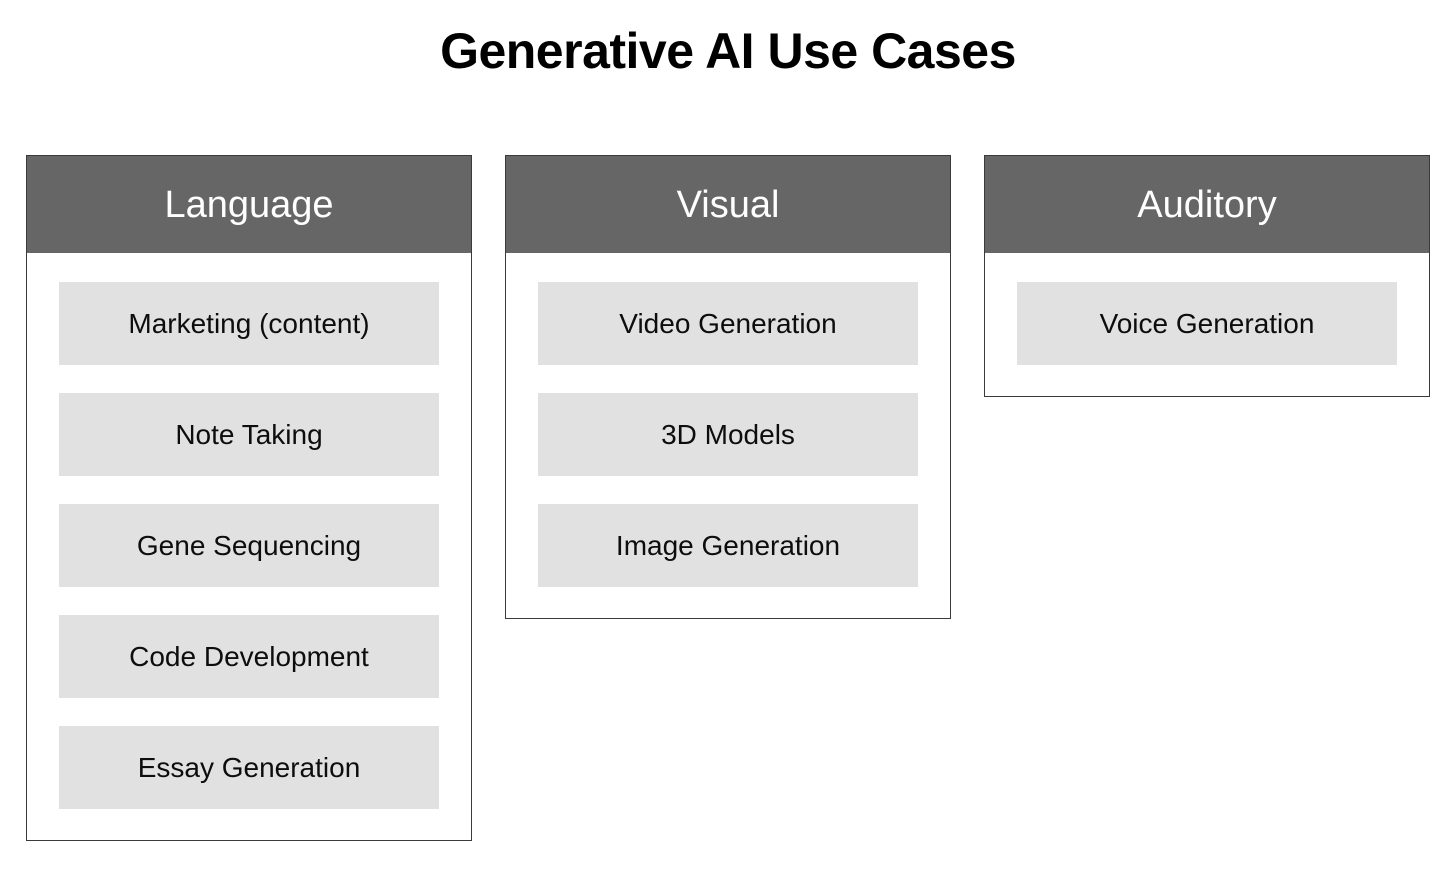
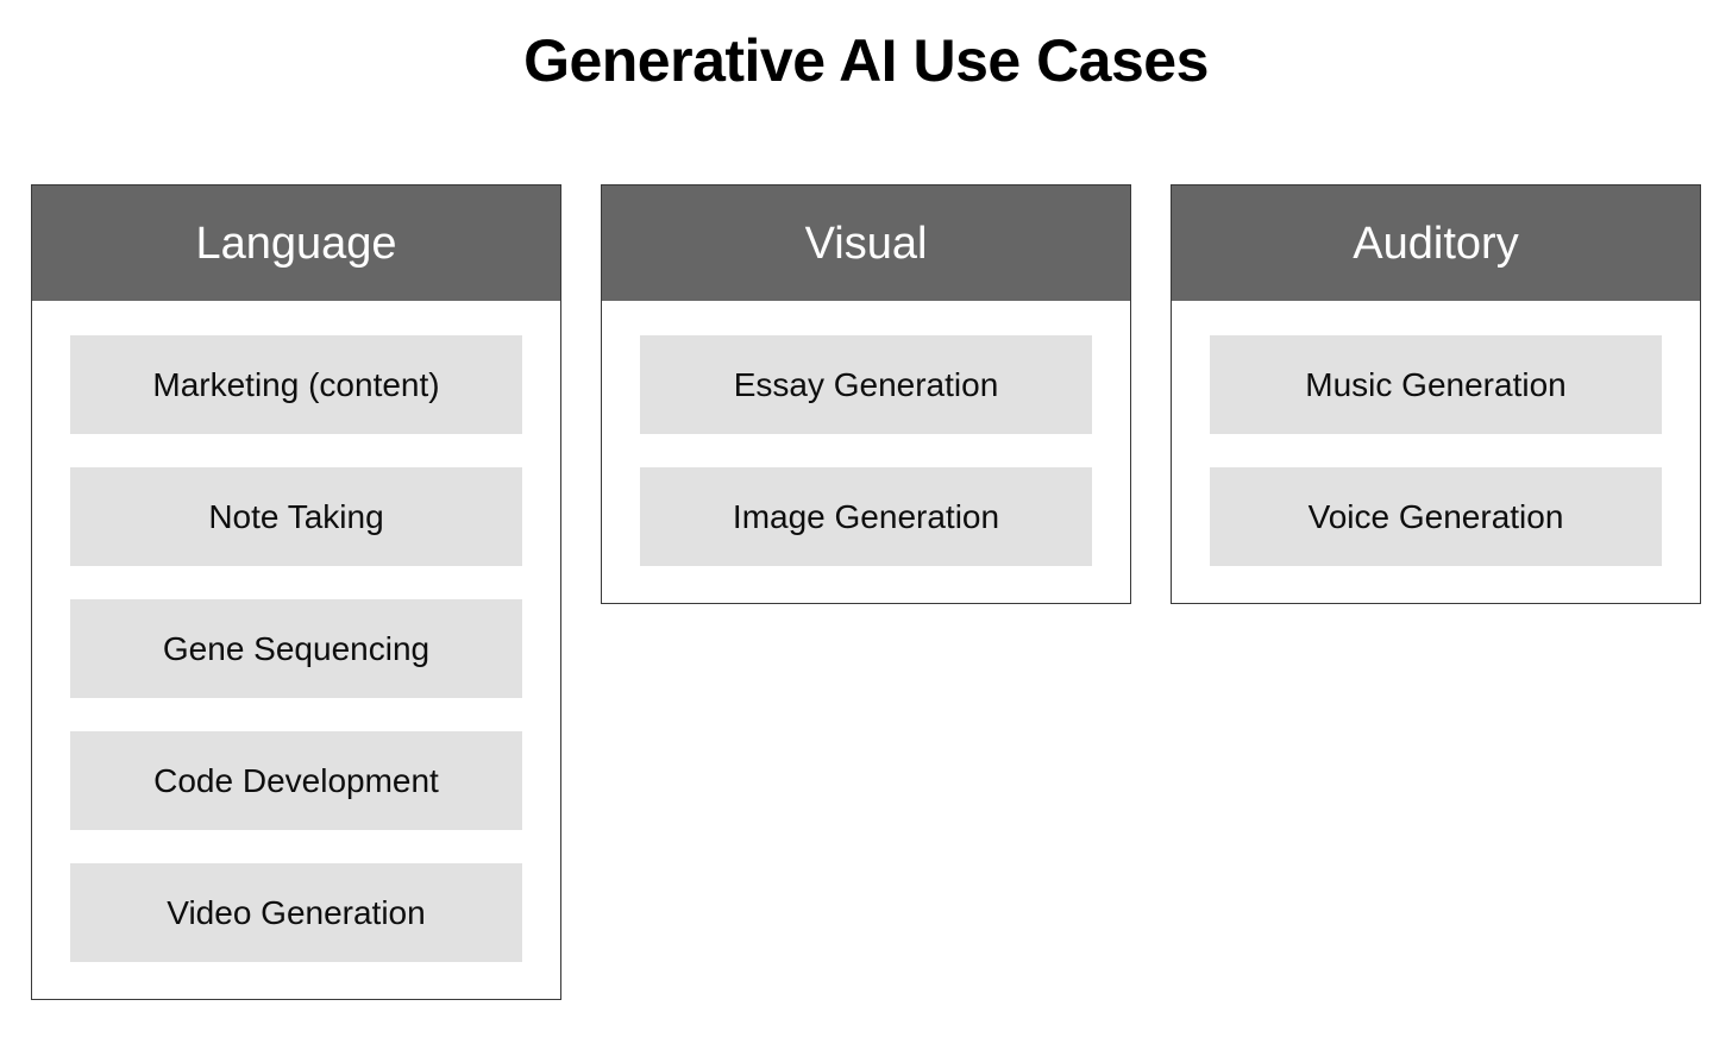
  Generative AI Use Cases
  Language
  Marketing (content)
  Note Taking
  Gene Sequencing
  Code Development
- Essay Generation
+ Video Generation
  Visual
- Video Generation
+ Essay Generation
- 3D Models
  Image Generation
  Auditory
+ Music Generation
  Voice Generation
